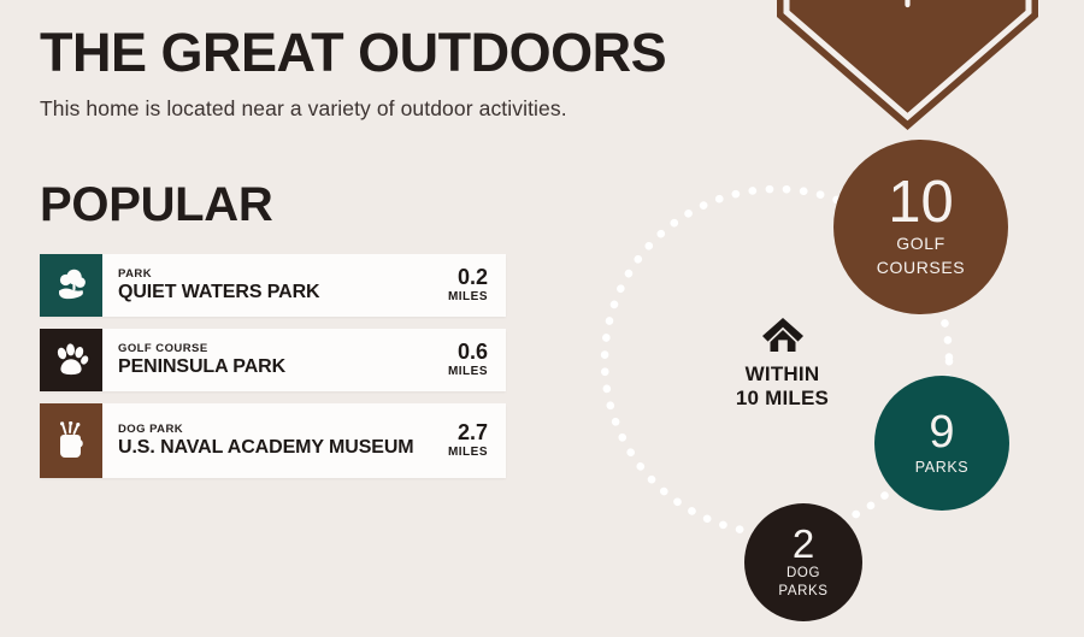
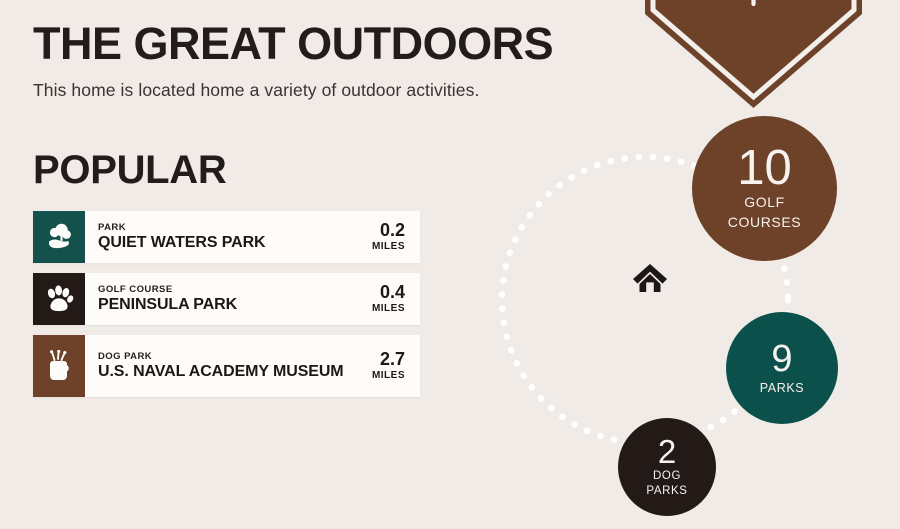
  THE GREAT OUTDOORS
- This home is located near a variety of outdoor activities.
+ This home is located home a variety of outdoor activities.
  POPULAR
  PARK
  QUIET WATERS PARK
  0.2
  MILES
  GOLF COURSE
  PENINSULA PARK
- 0.6
+ 0.4
  MILES
  DOG PARK
  U.S. NAVAL ACADEMY MUSEUM
  2.7
  MILES
  10
  GOLF
  COURSES
  9
  PARKS
  2
  DOG
  PARKS
- WITHIN
- 10 MILES
